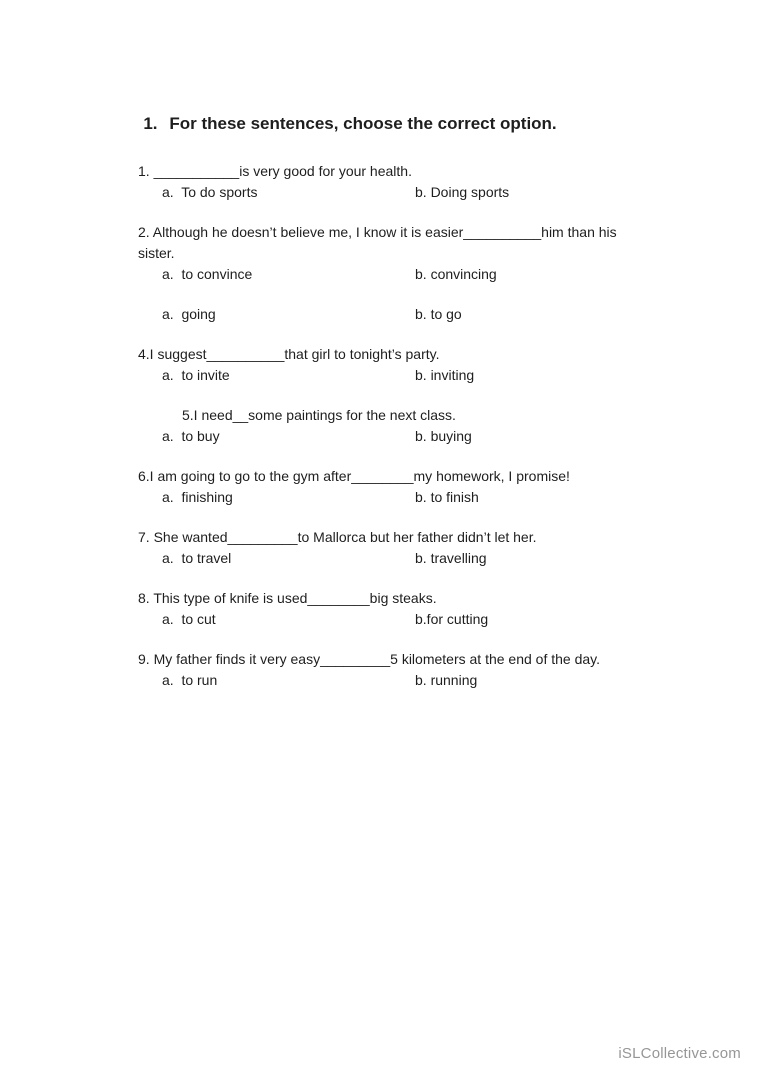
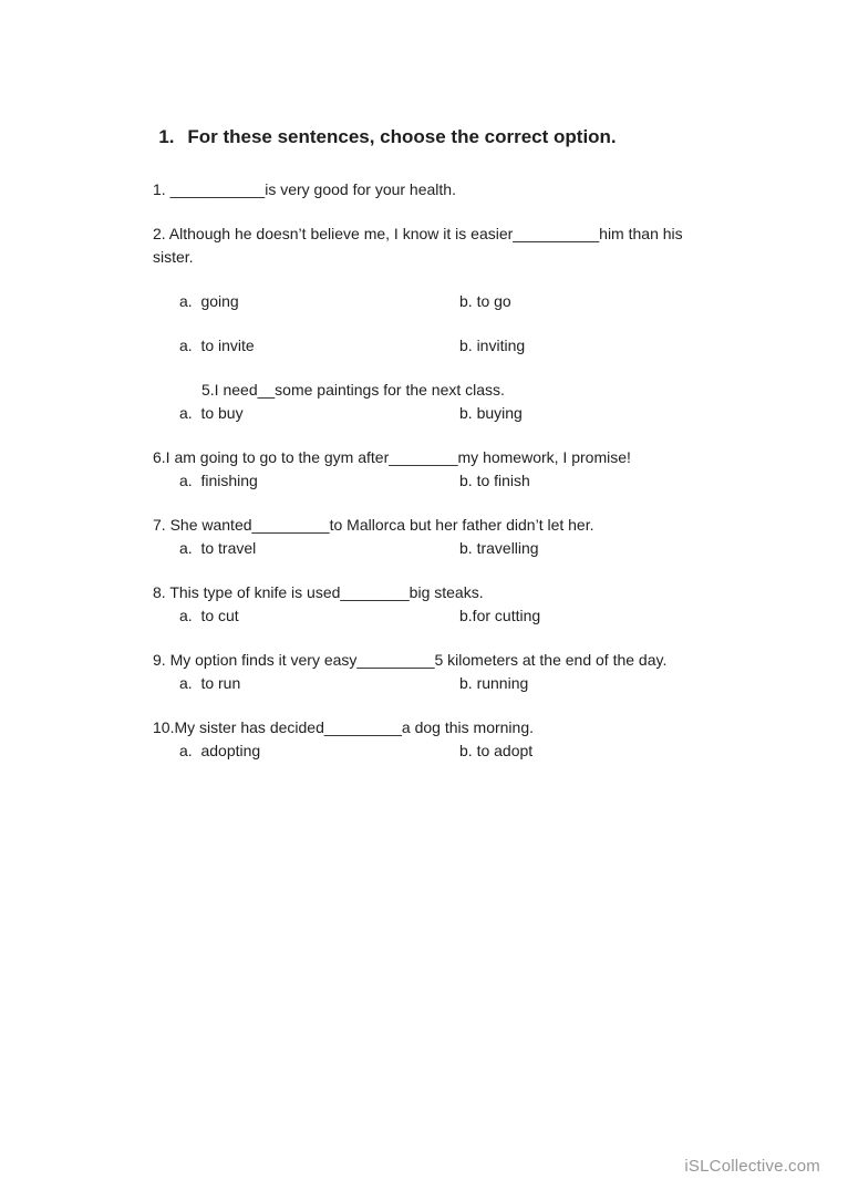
  1. For these sentences, choose the correct option.
  1. ___________is very good for your health.
- a. To do sports
- b. Doing sports
  2. Although he doesn’t believe me, I know it is easier__________him than his
  sister.
- a. to convince
- b. convincing
  a. going
  b. to go
- 4.I suggest__________that girl to tonight’s party.
  a. to invite
  b. inviting
  5.I need__some paintings for the next class.
  a. to buy
  b. buying
  6.I am going to go to the gym after________my homework, I promise!
  a. finishing
  b. to finish
  7. She wanted_________to Mallorca but her father didn’t let her.
  a. to travel
  b. travelling
  8. This type of knife is used________big steaks.
  a. to cut
  b.for cutting
- 9. My father finds it very easy_________5 kilometers at the end of the day.
+ 9. My option finds it very easy_________5 kilometers at the end of the day.
  a. to run
  b. running
+ 10.My sister has decided_________a dog this morning.
+ a. adopting
+ b. to adopt
  iSLCollective.com
